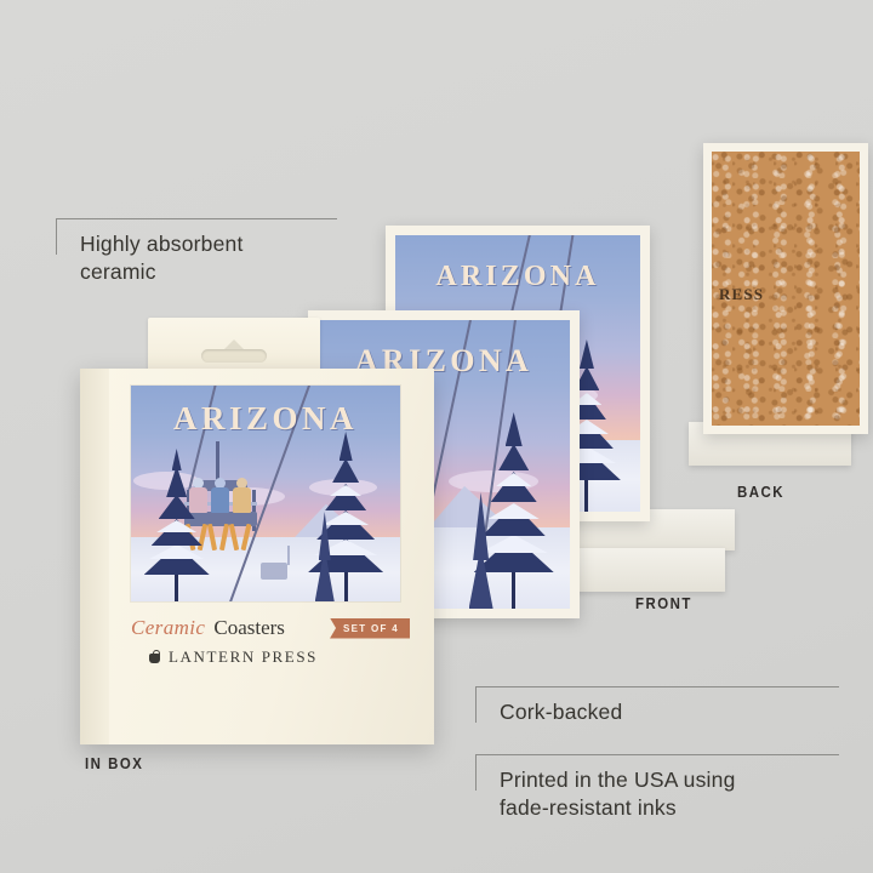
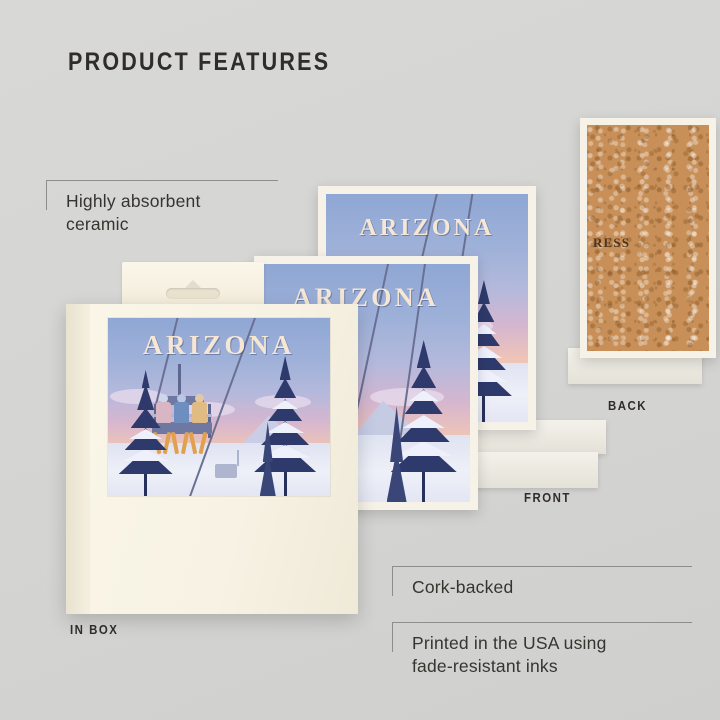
+ PRODUCT FEATURES
  RESS
  ARIZONA
  ARIZONA
  ARIZONA
- Ceramic
- Coasters
- SET OF 4
- LANTERN PRESS
  Highly absorbent
  ceramic
  Cork-backed
  Printed in the USA using
  fade-resistant inks
  IN BOX
  FRONT
  BACK
